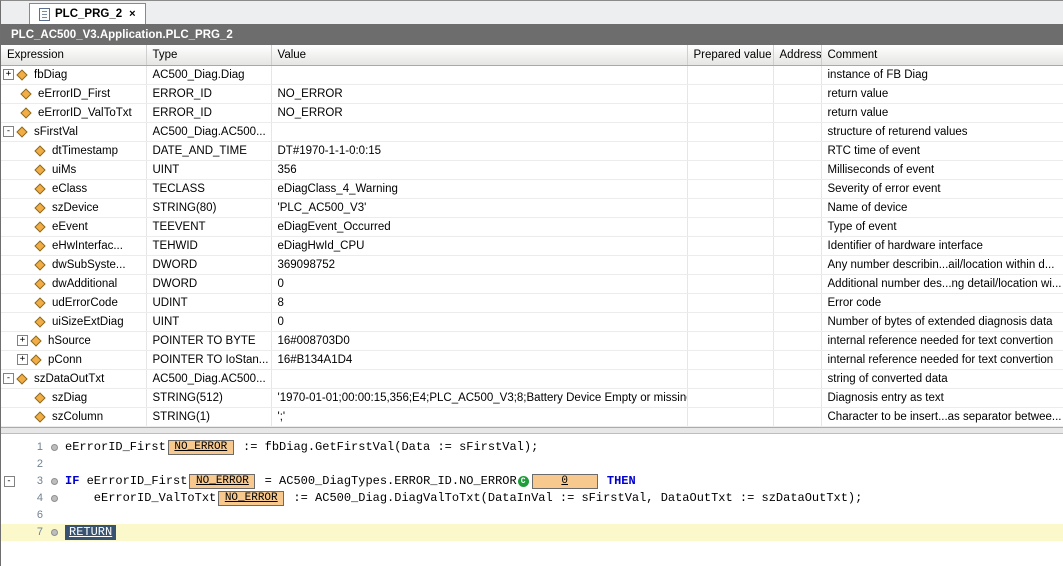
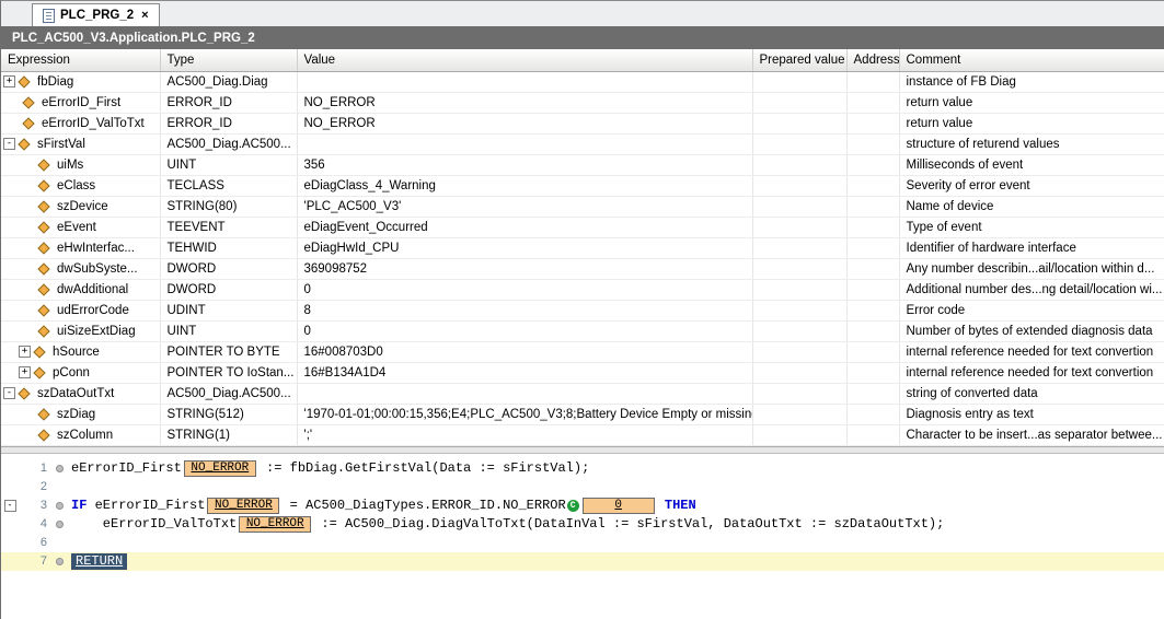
  PLC_PRG_2
  ×
  PLC_AC500_V3.Application.PLC_PRG_2
  Expression	Type	Value	Prepared value	Address	Comment
  + fbDiag	AC500_Diag.Diag				instance of FB Diag
  eErrorID_First	ERROR_ID	NO_ERROR			return value
  eErrorID_ValToTxt	ERROR_ID	NO_ERROR			return value
  - sFirstVal	AC500_Diag.AC500...				structure of returend values
- dtTimestamp	DATE_AND_TIME	DT#1970-1-1-0:0:15			RTC time of event
  uiMs	UINT	356			Milliseconds of event
  eClass	TECLASS	eDiagClass_4_Warning			Severity of error event
  szDevice	STRING(80)	'PLC_AC500_V3'			Name of device
  eEvent	TEEVENT	eDiagEvent_Occurred			Type of event
  eHwInterfac...	TEHWID	eDiagHwId_CPU			Identifier of hardware interface
  dwSubSyste...	DWORD	369098752			Any number describin...ail/location within d...
  dwAdditional	DWORD	0			Additional number des...ng detail/location wi...
  udErrorCode	UDINT	8			Error code
  uiSizeExtDiag	UINT	0			Number of bytes of extended diagnosis data
  + hSource	POINTER TO BYTE	16#008703D0			internal reference needed for text convertion
  + pConn	POINTER TO IoStan...	16#B134A1D4			internal reference needed for text convertion
  - szDataOutTxt	AC500_Diag.AC500...				string of converted data
  szDiag	STRING(512)	'1970-01-01;00:00:15,356;E4;PLC_AC500_V3;8;Battery Device Empty or missin			Diagnosis entry as text
  szColumn	STRING(1)	';'			Character to be insert...as separator betwee...
  1
  eErrorID_First
  NO_ERROR
  := fbDiag.GetFirstVal(Data := sFirstVal);
  2
  -
  3
  IF
  eErrorID_First
  NO_ERROR
  = AC500_DiagTypes.ERROR_ID.NO_ERROR
  C
  0
  THEN
  4
  eErrorID_ValToTxt
  NO_ERROR
  := AC500_Diag.DiagValToTxt(DataInVal := sFirstVal, DataOutTxt := szDataOutTxt);
  6
  7
  RETURN
